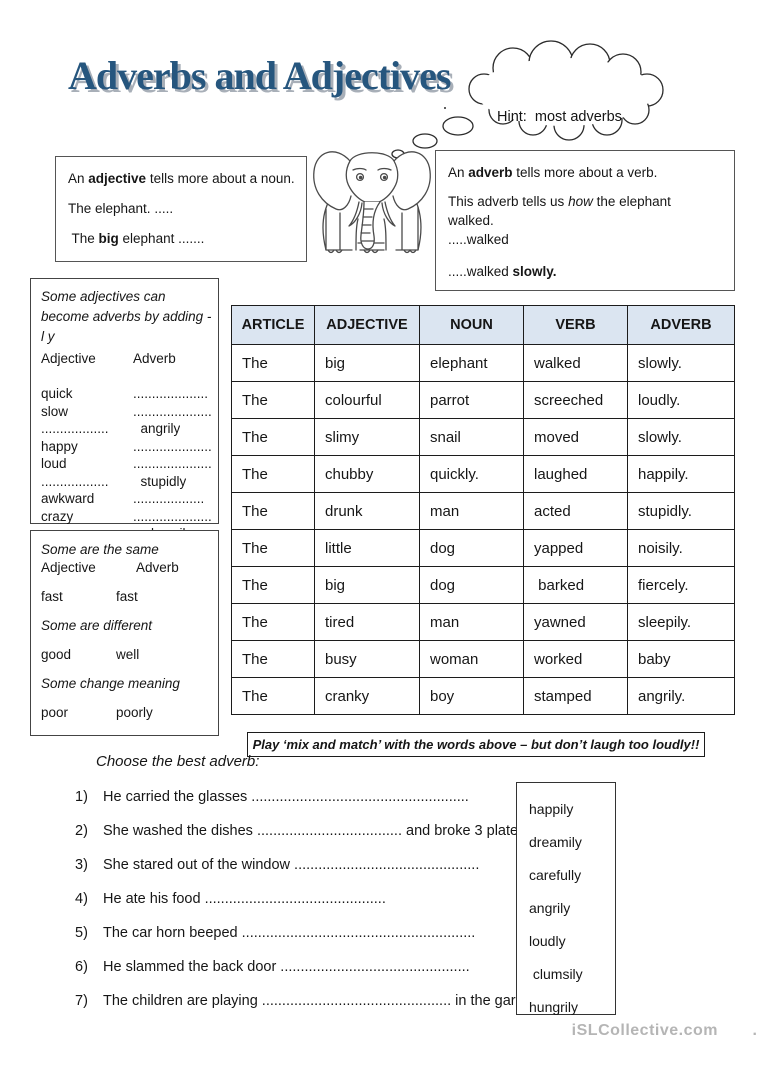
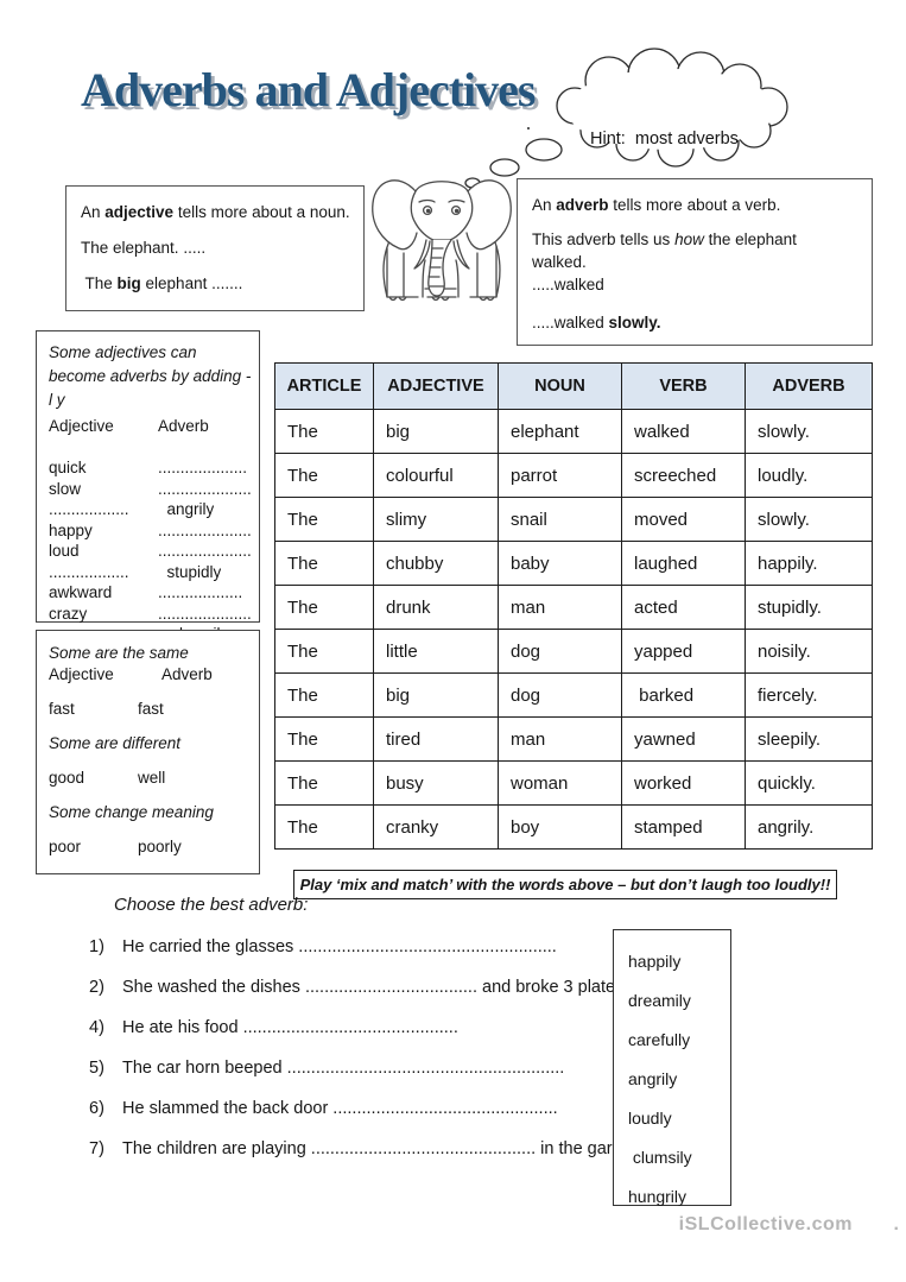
  Adverbs and Adjectives
  Hint: most adverbs
  An adjective tells more about a noun.
  The elephant. .....
  The big elephant .......
  An adverb tells more about a verb.
  This adverb tells us how the elephant
  walked.
  .....walked
  .....walked slowly.
  Some adjectives can become adverbs by adding - l y
  Adjective
  Adverb
  quick
  ....................
  slow
  .....................
  ..................
  angrily
  happy
  .....................
  loud
  .....................
  ..................
  stupidly
  awkward
  ...................
  crazy
  .....................
  Some are the same
  Adjective
  Adverb
  fast
  fast
  Some are different
  good
  well
  Some change meaning
  poor
  poorly
  ARTICLE	ADJECTIVE	NOUN	VERB	ADVERB
  The	big	elephant	walked	slowly.
  The	colourful	parrot	screeched	loudly.
  The	slimy	snail	moved	slowly.
- The	chubby	quickly.	laughed	happily.
+ The	chubby	baby	laughed	happily.
  The	drunk	man	acted	stupidly.
  The	little	dog	yapped	noisily.
  The	big	dog	barked	fiercely.
  The	tired	man	yawned	sleepily.
- The	busy	woman	worked	baby
+ The	busy	woman	worked	quickly.
  The	cranky	boy	stamped	angrily.
  Play ‘mix and match’ with the words above – but don’t laugh too loudly!!
  Choose the best adverb:
  1)
  He carried the glasses ......................................................
  2)
  She washed the dishes .................................... and broke 3 plate
- 3)
- She stared out of the window ..............................................
  4)
  He ate his food .............................................
  5)
  The car horn beeped ..........................................................
  6)
  He slammed the back door ...............................................
  7)
  The children are playing ............................................... in the gar
  happily
  dreamily
  carefully
  angrily
  loudly
  clumsily
  hungrily
  iSLCollective.com
  .
